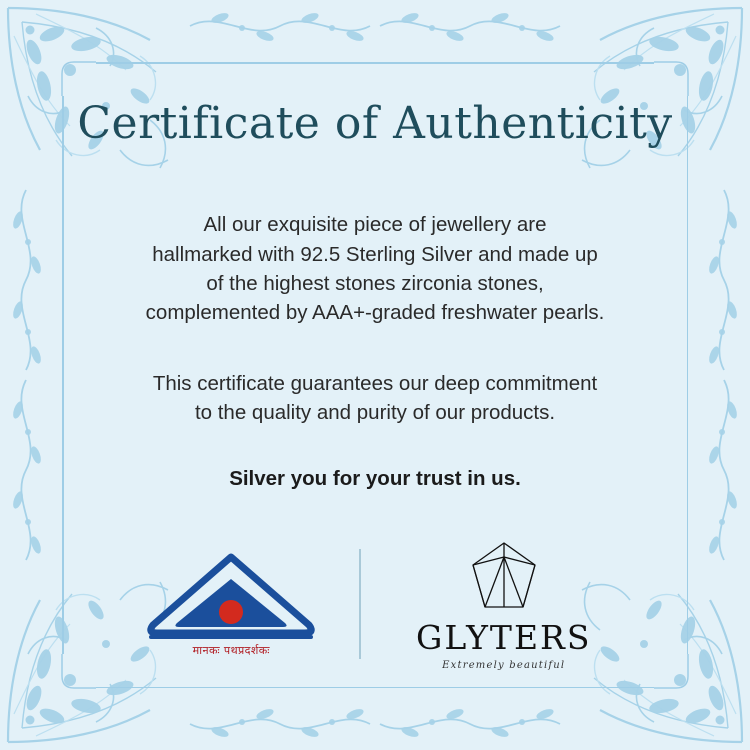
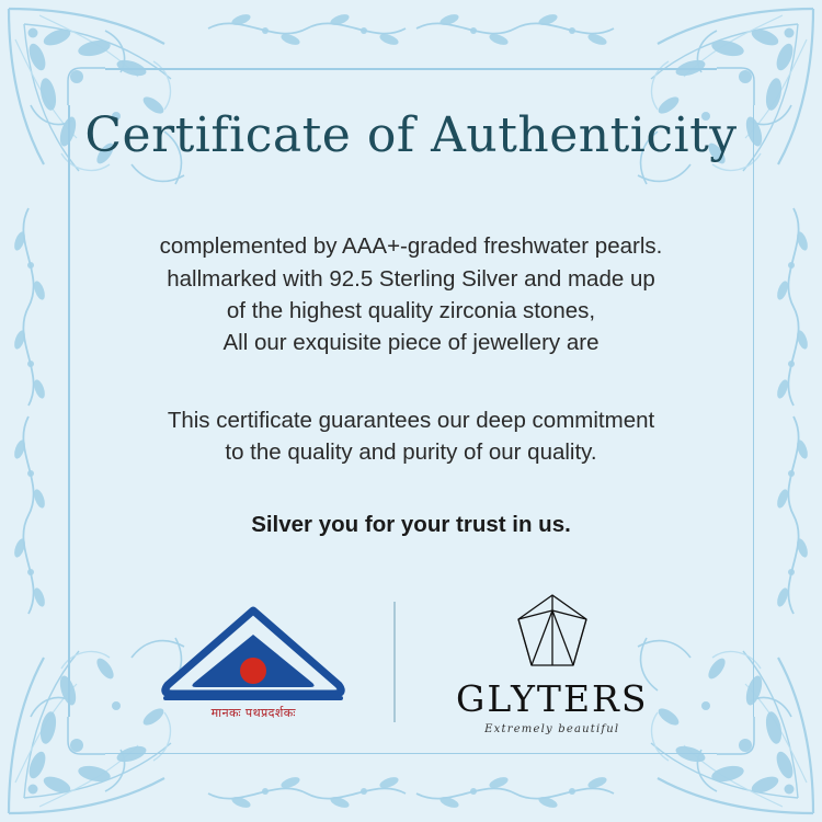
  Certificate of Authenticity
- All our exquisite piece of jewellery are
+ complemented by AAA+-graded freshwater pearls.
  hallmarked with 92.5 Sterling Silver and made up
- of the highest stones zirconia stones,
+ of the highest quality zirconia stones,
- complemented by AAA+-graded freshwater pearls.
+ All our exquisite piece of jewellery are
  This certificate guarantees our deep commitment
- to the quality and purity of our products.
+ to the quality and purity of our quality.
  Silver you for your trust in us.
  मानकः पथप्रदर्शकः
  GLYTERS
  Extremely beautiful
